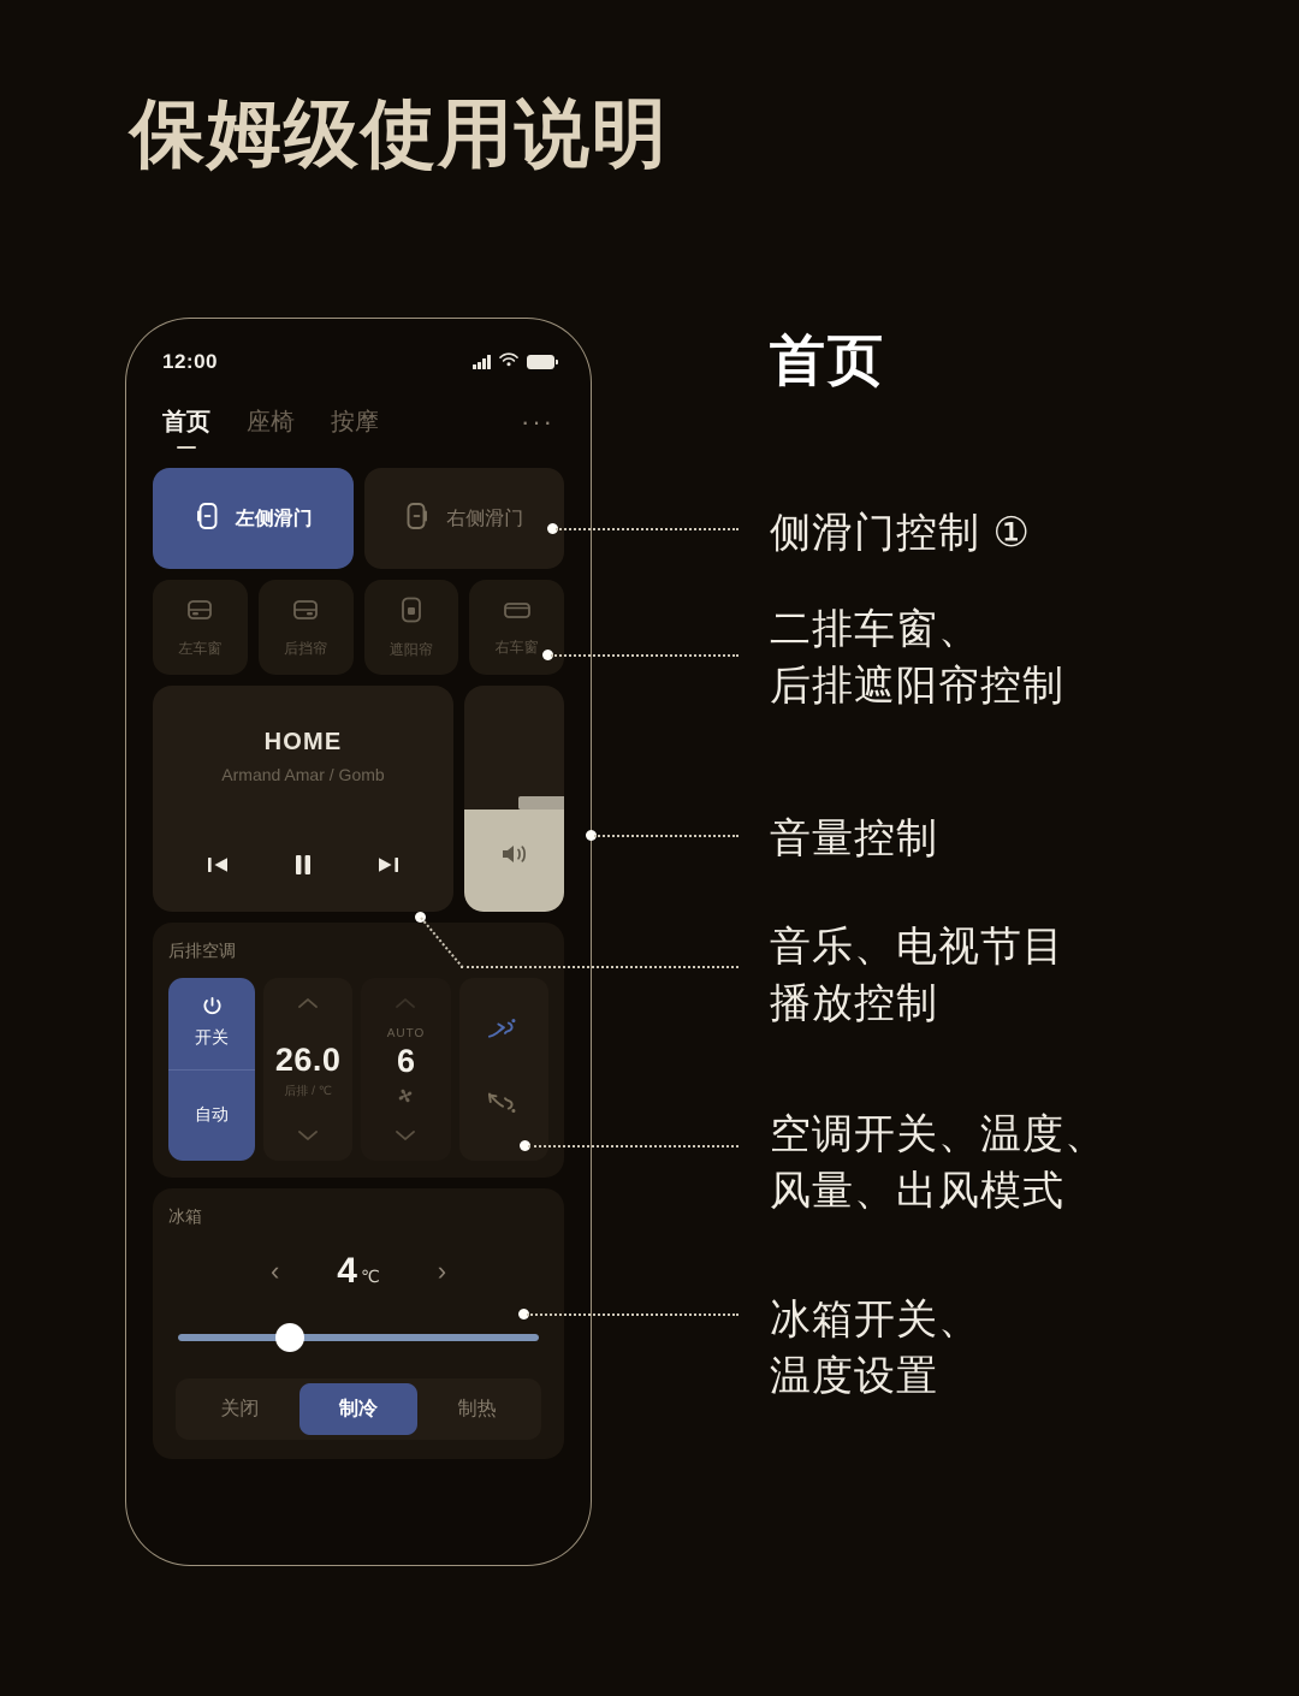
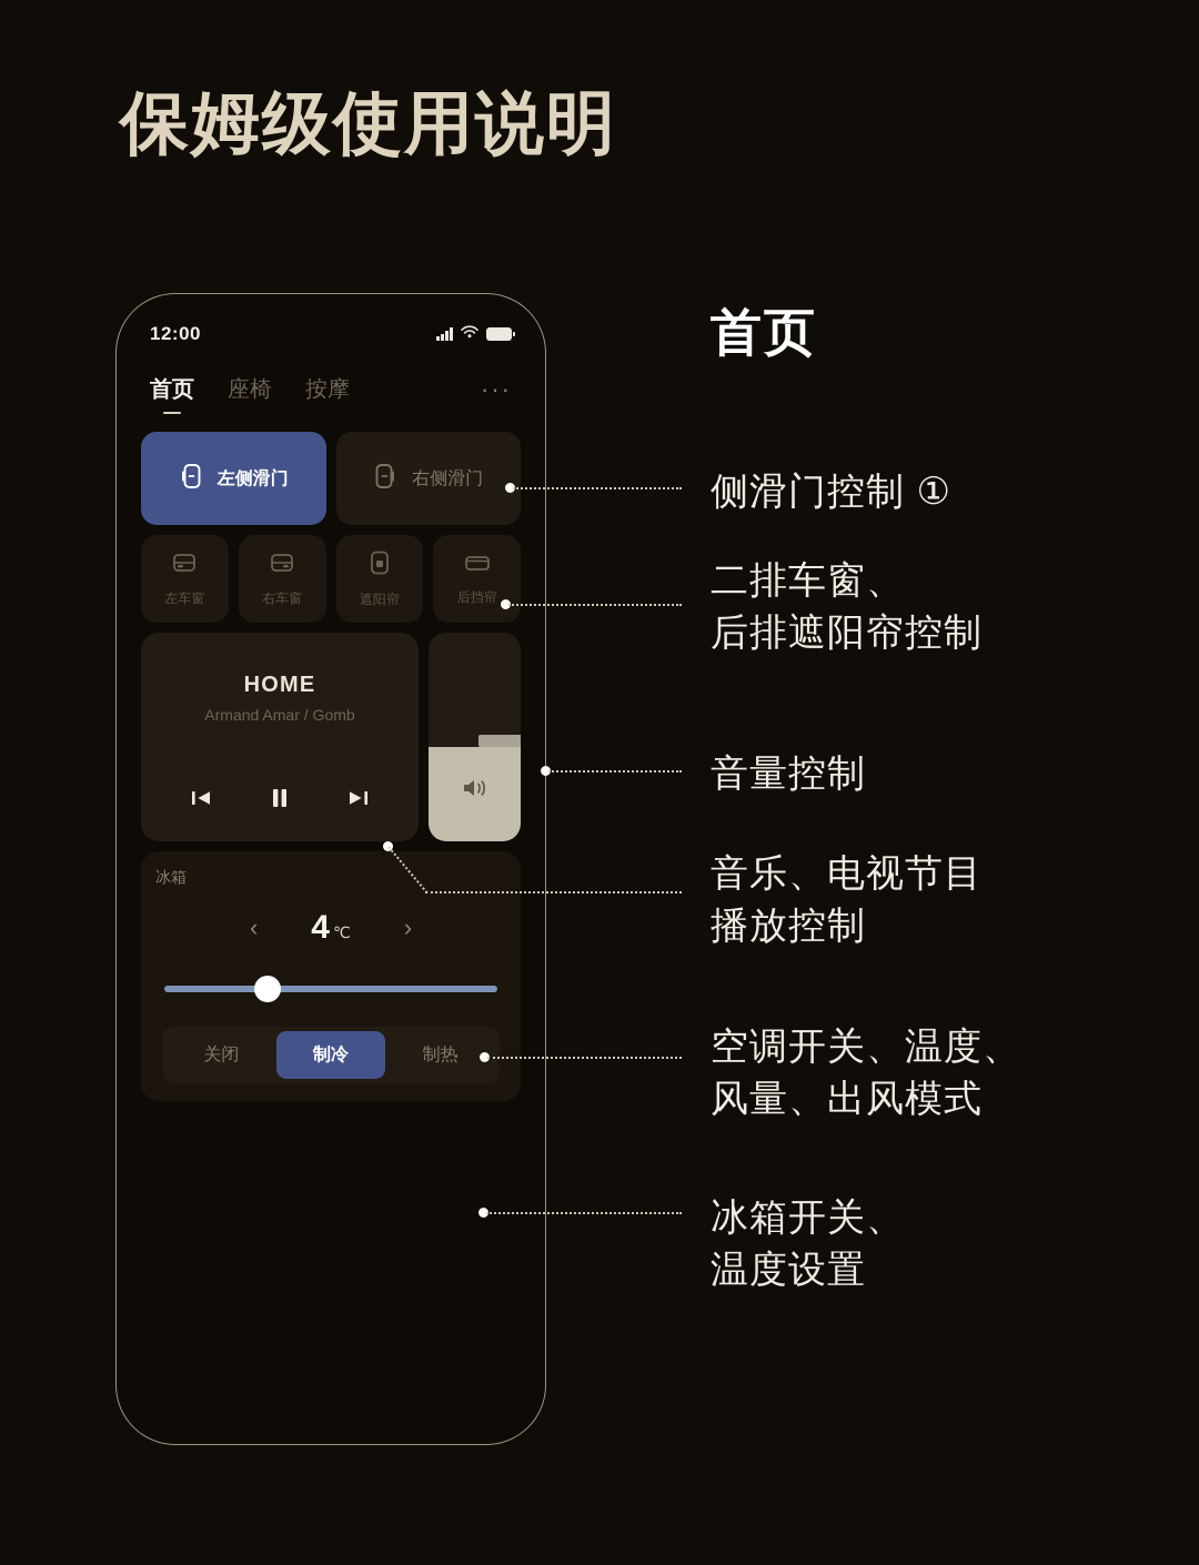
  保姆级使用说明
  12:00
  首页
  座椅
  按摩
  ···
  左侧滑门
  右侧滑门
  左车窗
- 后挡帘
+ 右车窗
  遮阳帘
- 右车窗
+ 后挡帘
  HOME
  Armand Amar / Gomb
- 后排空调
- 开关
- 自动
- 26.0
- 后排 / ℃
- AUTO
- 6
  冰箱
  ‹
  4 ℃
  ›
  关闭
  制冷
  制热
  首页
  侧滑门控制 ①
  二排车窗、
  后排遮阳帘控制
  音量控制
  音乐、电视节目
  播放控制
  空调开关、温度、
  风量、出风模式
  冰箱开关、
  温度设置
